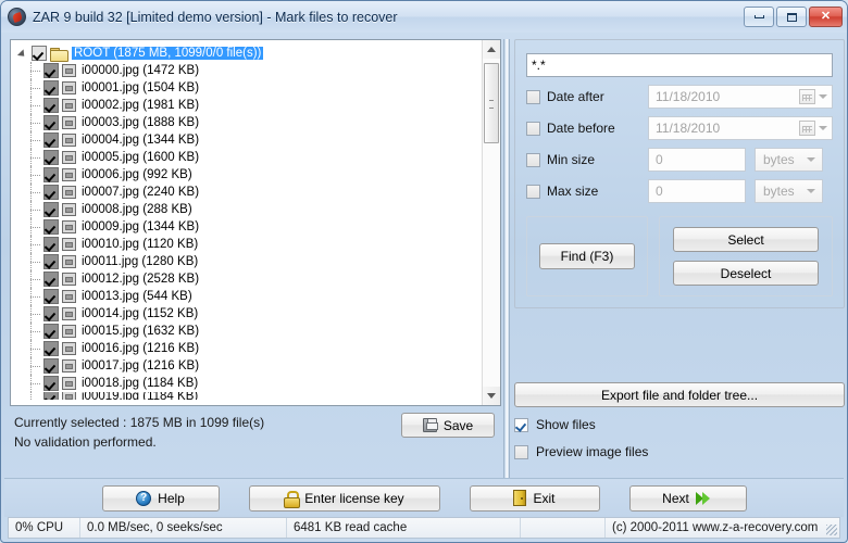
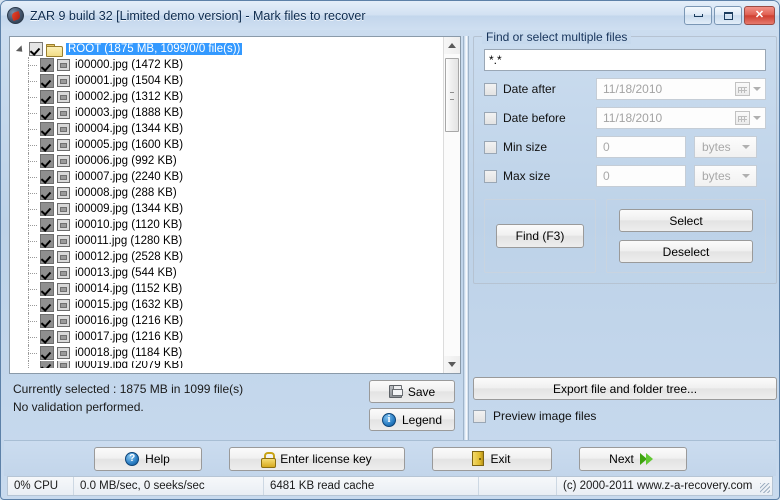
  ZAR 9 build 32 [Limited demo version] - Mark files to recover
  ✕
  ROOT (1875 MB, 1099/0/0 file(s))
  i00000.jpg (1472 KB)
  i00001.jpg (1504 KB)
- i00002.jpg (1981 KB)
+ i00002.jpg (1312 KB)
  i00003.jpg (1888 KB)
  i00004.jpg (1344 KB)
  i00005.jpg (1600 KB)
  i00006.jpg (992 KB)
  i00007.jpg (2240 KB)
  i00008.jpg (288 KB)
  i00009.jpg (1344 KB)
  i00010.jpg (1120 KB)
  i00011.jpg (1280 KB)
  i00012.jpg (2528 KB)
  i00013.jpg (544 KB)
  i00014.jpg (1152 KB)
  i00015.jpg (1632 KB)
  i00016.jpg (1216 KB)
  i00017.jpg (1216 KB)
  i00018.jpg (1184 KB)
- i00019.jpg (1184 KB)
+ i00019.jpg (2079 KB)
  Currently selected : 1875 MB in 1099 file(s)
  No validation performed.
  Save
+ Legend
+ Find or select multiple files
  *.*
  Date after
  11/18/2010
  Date before
  11/18/2010
  Min size
  0
  bytes
  Max size
  0
  bytes
  Find (F3)
  Select
  Deselect
  Export file and folder tree...
- Show files
  Preview image files
  Help
  Enter license key
  Exit
  Next
  0% CPU
  0.0 MB/sec, 0 seeks/sec
  6481 KB read cache
  (c) 2000-2011 www.z-a-recovery.com
